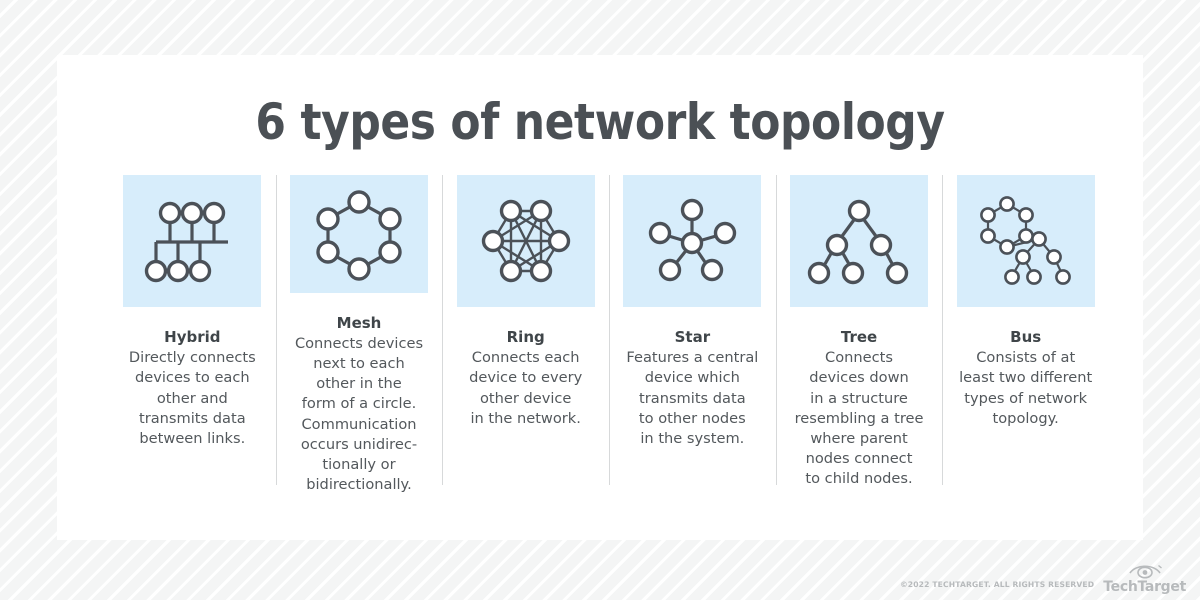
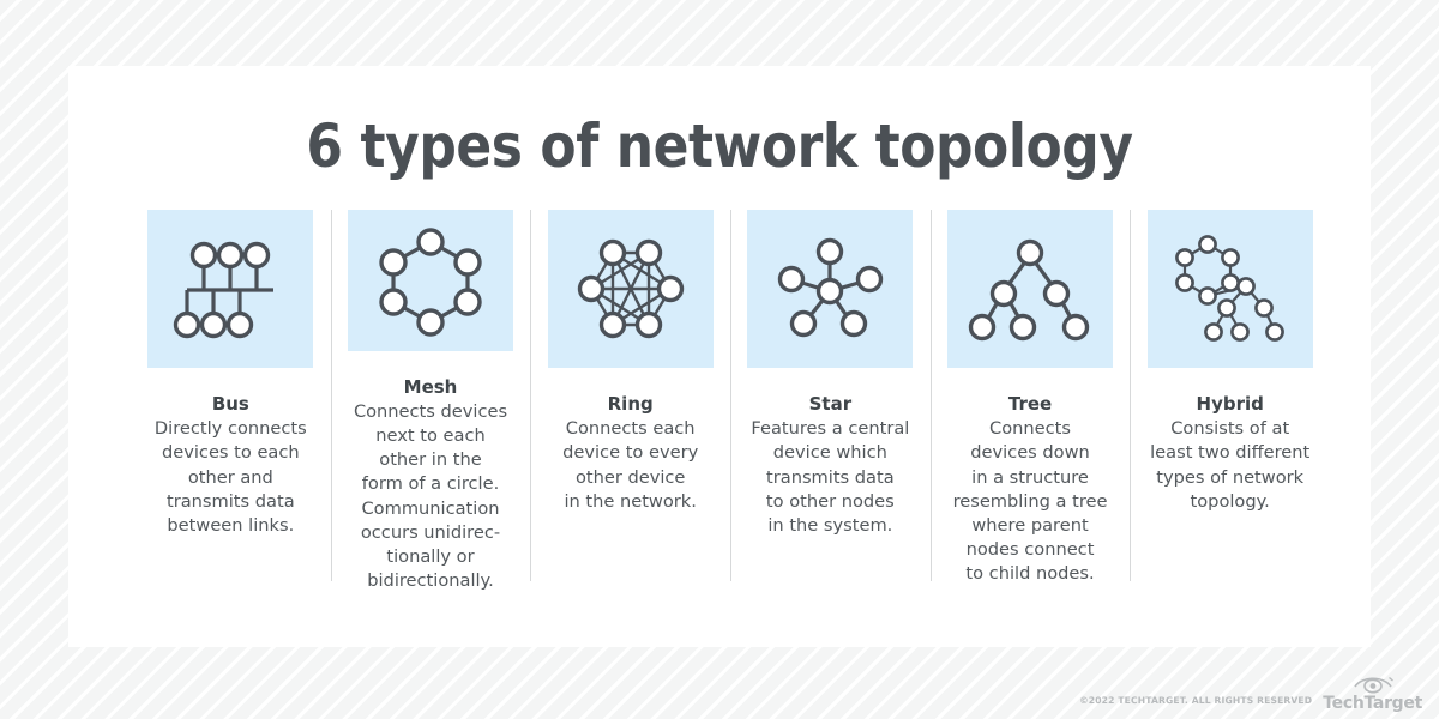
  6 types of network topology
- Hybrid
+ Bus
  Directly connects
  devices to each
  other and
  transmits data
  between links.
  Mesh
  Connects devices
  next to each
  other in the
  form of a circle.
  Communication
  occurs unidirec-
  tionally or
  bidirectionally.
  Ring
  Connects each
  device to every
  other device
  in the network.
  Star
  Features a central
  device which
  transmits data
  to other nodes
  in the system.
  Tree
  Connects
  devices down
  in a structure
  resembling a tree
  where parent
  nodes connect
  to child nodes.
- Bus
+ Hybrid
  Consists of at
  least two different
  types of network
  topology.
  ©2022 TECHTARGET. ALL RIGHTS RESERVED
  TechTarget
